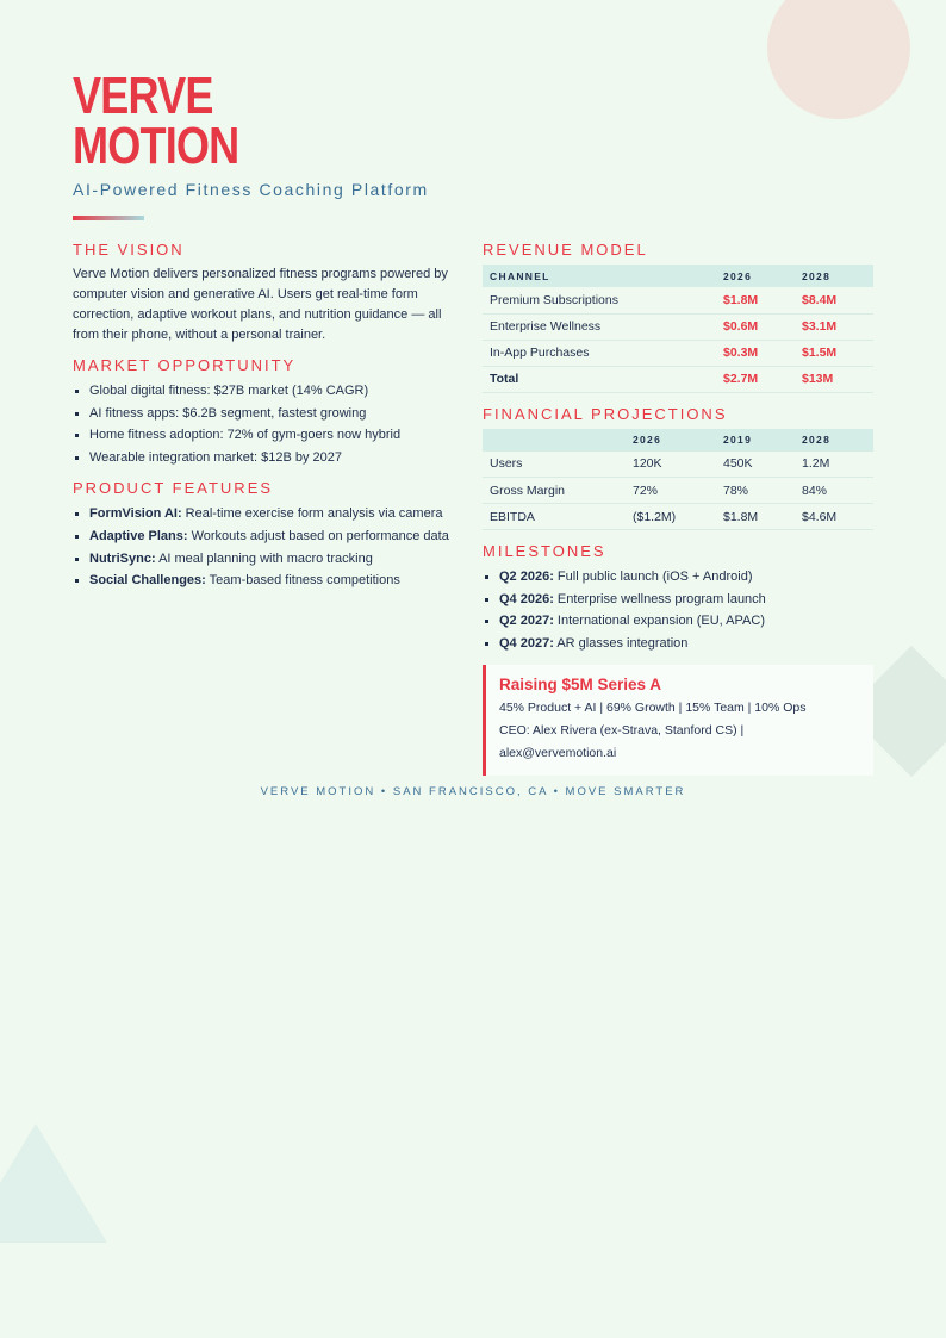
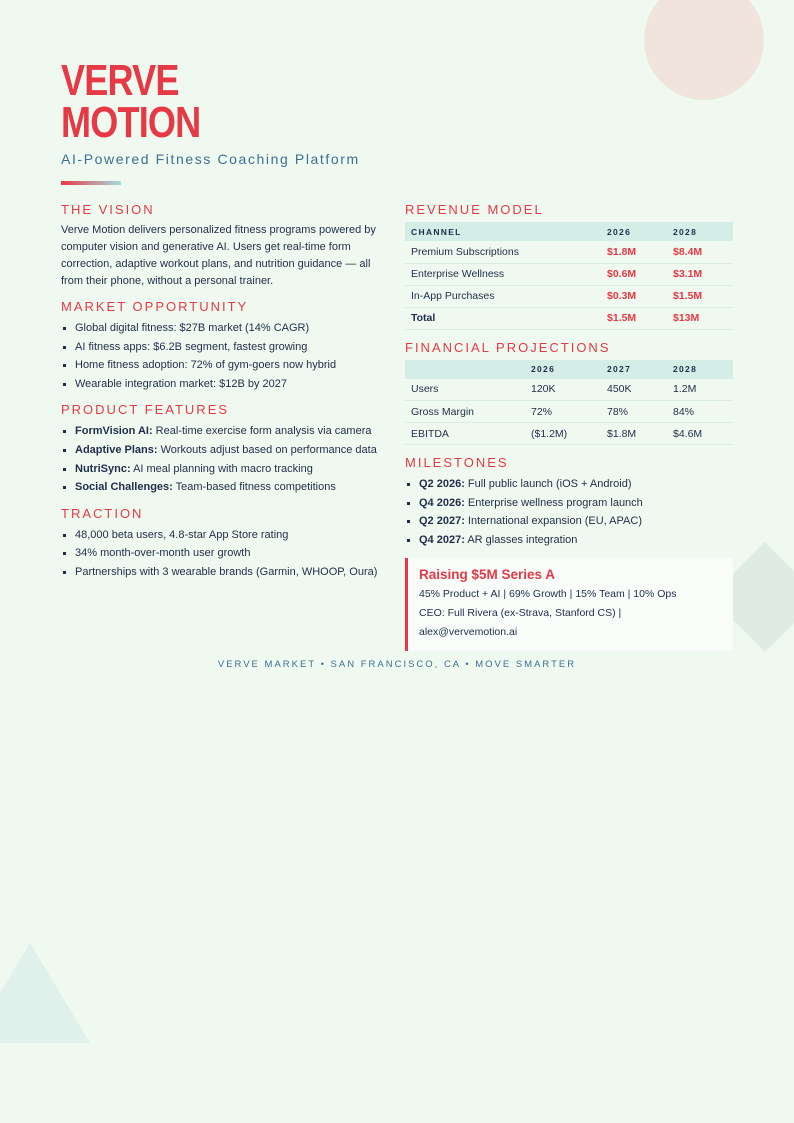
  VERVE
  MOTION
  AI-Powered Fitness Coaching Platform
  THE VISION
  Verve Motion delivers personalized fitness programs powered by computer vision and generative AI. Users get real-time form correction, adaptive workout plans, and nutrition guidance — all from their phone, without a personal trainer.
  MARKET OPPORTUNITY
  Global digital fitness: $27B market (14% CAGR)
  AI fitness apps: $6.2B segment, fastest growing
  Home fitness adoption: 72% of gym-goers now hybrid
  Wearable integration market: $12B by 2027
  PRODUCT FEATURES
  FormVision AI: Real-time exercise form analysis via camera
  Adaptive Plans: Workouts adjust based on performance data
  NutriSync: AI meal planning with macro tracking
  Social Challenges: Team-based fitness competitions
+ TRACTION
+ 48,000 beta users, 4.8-star App Store rating
+ 34% month-over-month user growth
+ Partnerships with 3 wearable brands (Garmin, WHOOP, Oura)
  REVENUE MODEL
  CHANNEL	2026	2028
  Premium Subscriptions	$1.8M	$8.4M
  Enterprise Wellness	$0.6M	$3.1M
  In-App Purchases	$0.3M	$1.5M
- Total	$2.7M	$13M
+ Total	$1.5M	$13M
  FINANCIAL PROJECTIONS
- 	2026	2019	2028
+ 	2026	2027	2028
  Users	120K	450K	1.2M
  Gross Margin	72%	78%	84%
  EBITDA	($1.2M)	$1.8M	$4.6M
  MILESTONES
  Q2 2026: Full public launch (iOS + Android)
  Q4 2026: Enterprise wellness program launch
  Q2 2027: International expansion (EU, APAC)
  Q4 2027: AR glasses integration
  Raising $5M Series A
  45% Product + AI | 69% Growth | 15% Team | 10% Ops
- CEO: Alex Rivera (ex-Strava, Stanford CS) |
+ CEO: Full Rivera (ex-Strava, Stanford CS) |
  alex@vervemotion.ai
- VERVE MOTION • SAN FRANCISCO, CA • MOVE SMARTER
+ VERVE MARKET • SAN FRANCISCO, CA • MOVE SMARTER
